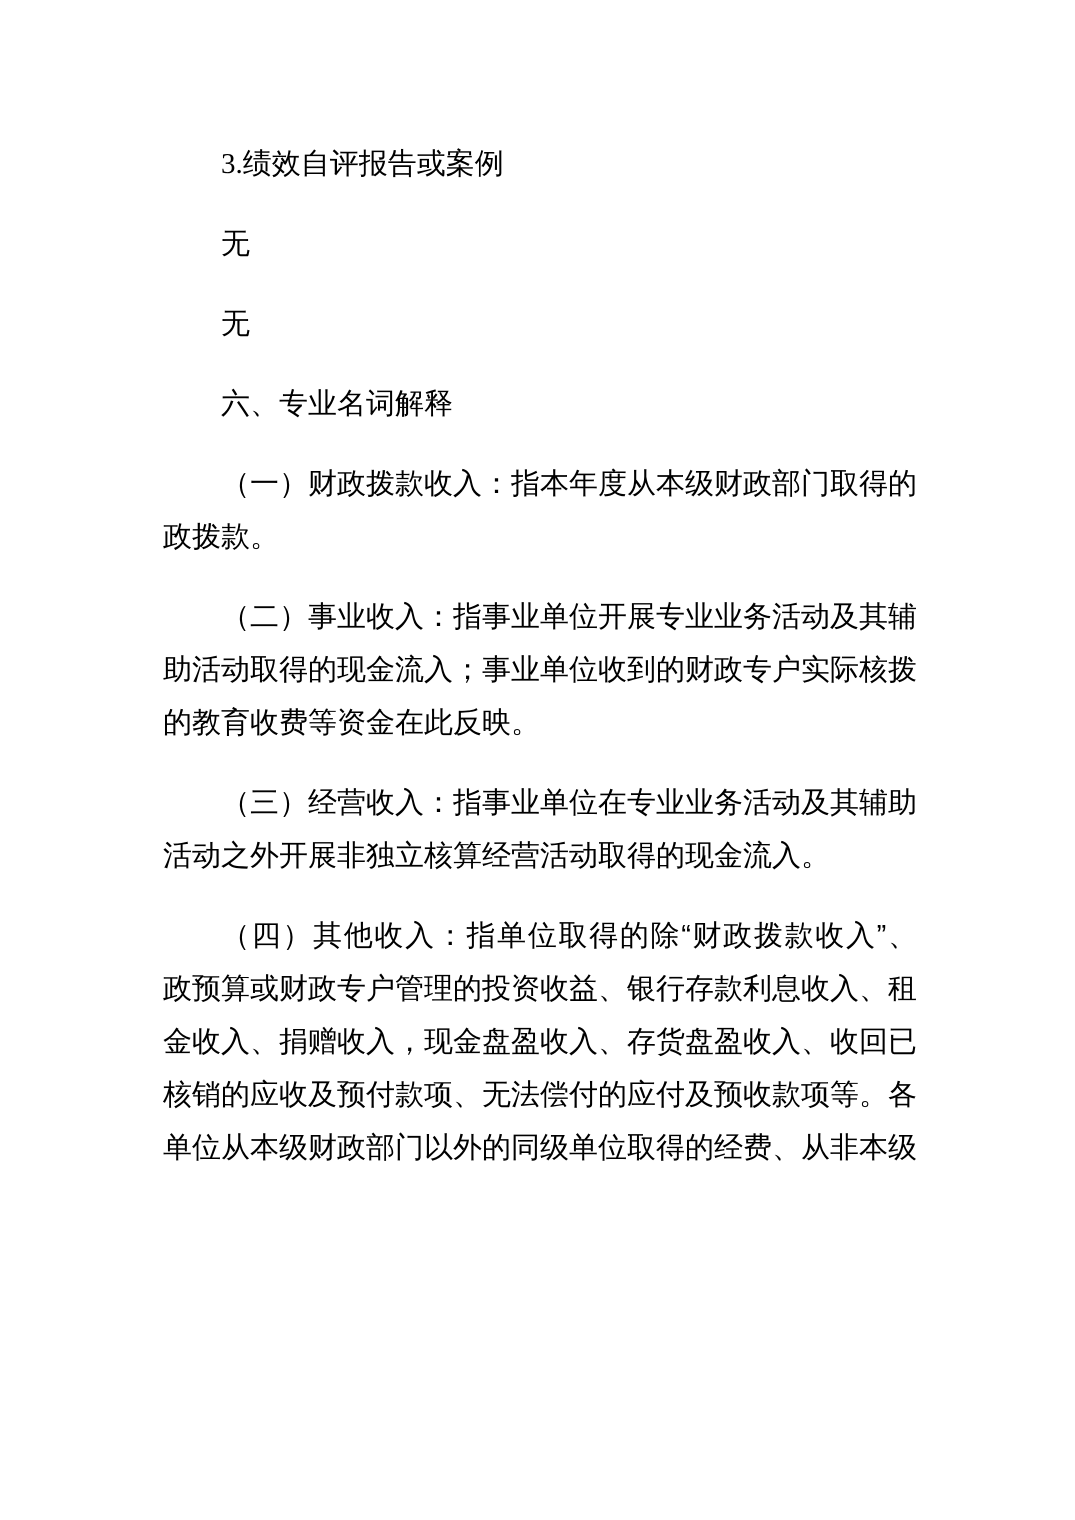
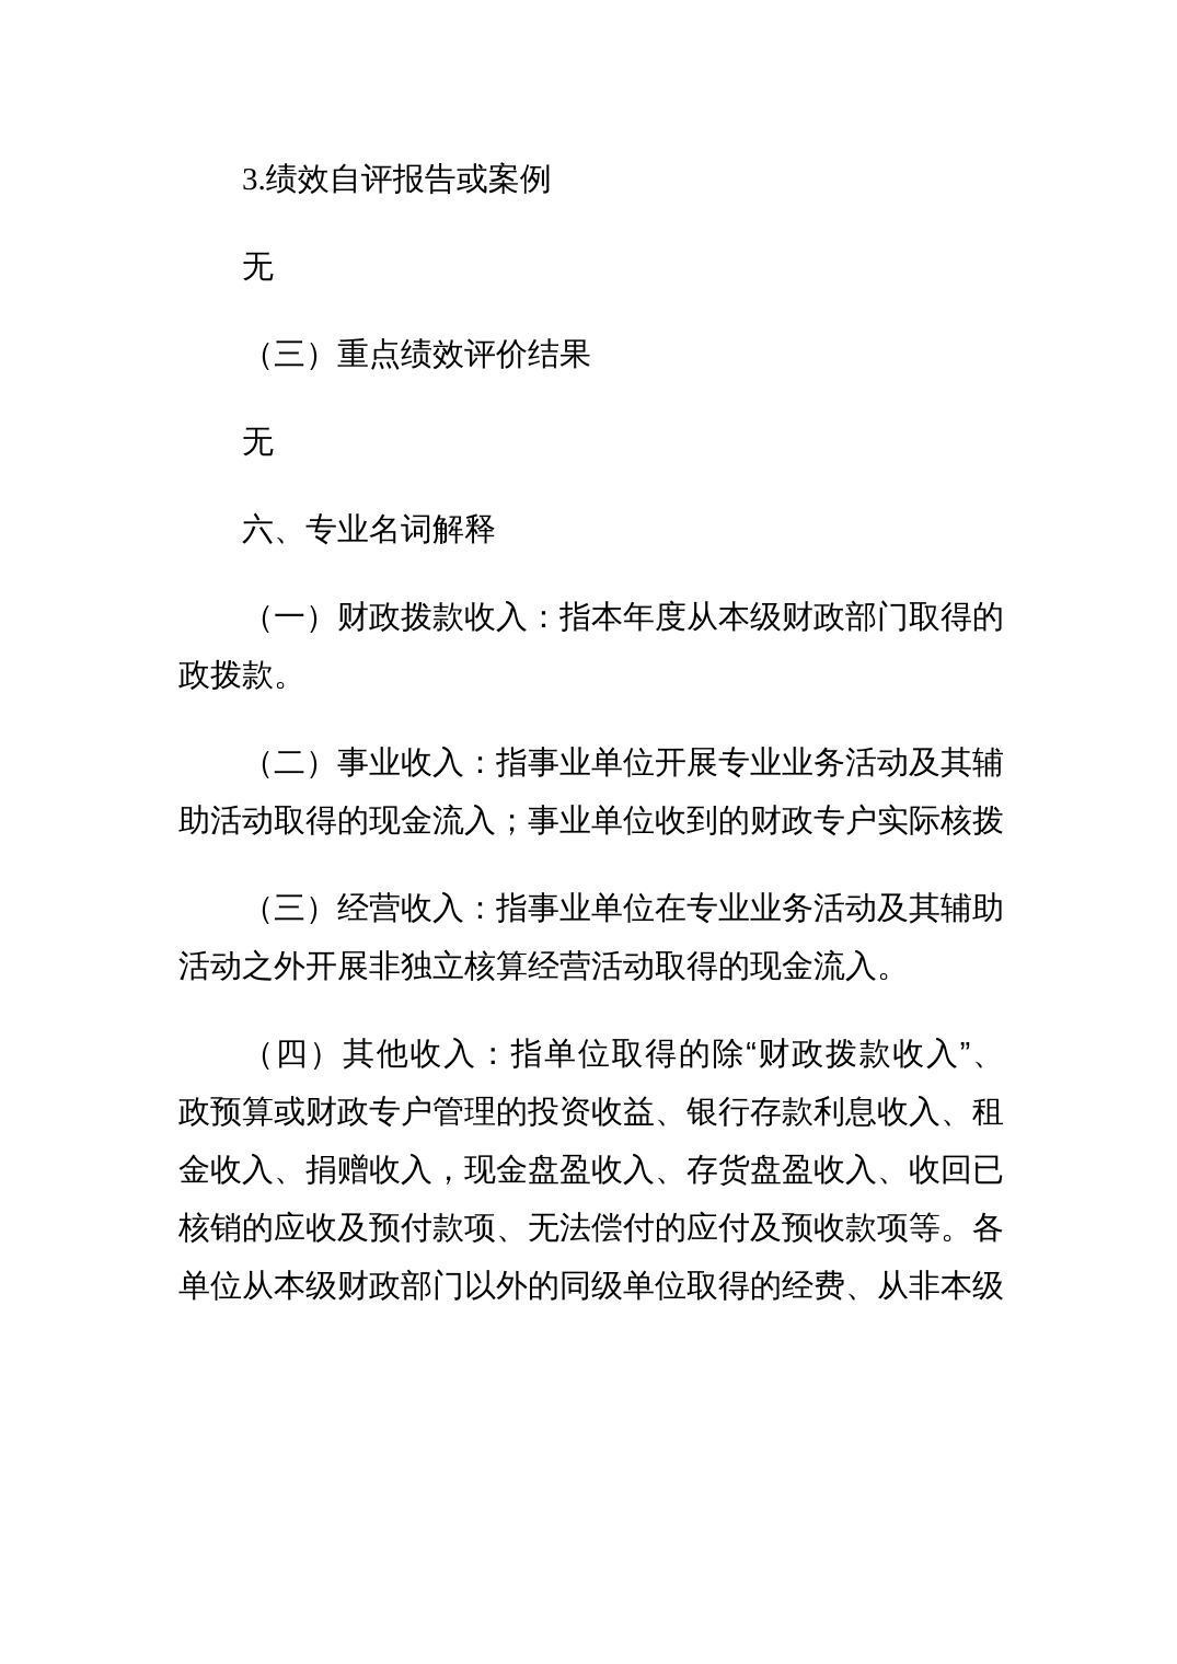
  3.绩效自评报告或案例
  无
+ （三）重点绩效评价结果
  无
  六、专业名词解释
  （一）财政拨款收入：指本年度从本级财政部门取得的
  政拨款。
  （二）事业收入：指事业单位开展专业业务活动及其辅
  助活动取得的现金流入；事业单位收到的财政专户实际核拨
- 的教育收费等资金在此反映。
  （三）经营收入：指事业单位在专业业务活动及其辅助
  活动之外开展非独立核算经营活动取得的现金流入。
  （四）其他收入：指单位取得的除“财政拨款收入”、
  政预算或财政专户管理的投资收益、银行存款利息收入、租
  金收入、捐赠收入，现金盘盈收入、存货盘盈收入、收回已
  核销的应收及预付款项、无法偿付的应付及预收款项等。各
  单位从本级财政部门以外的同级单位取得的经费、从非本级
